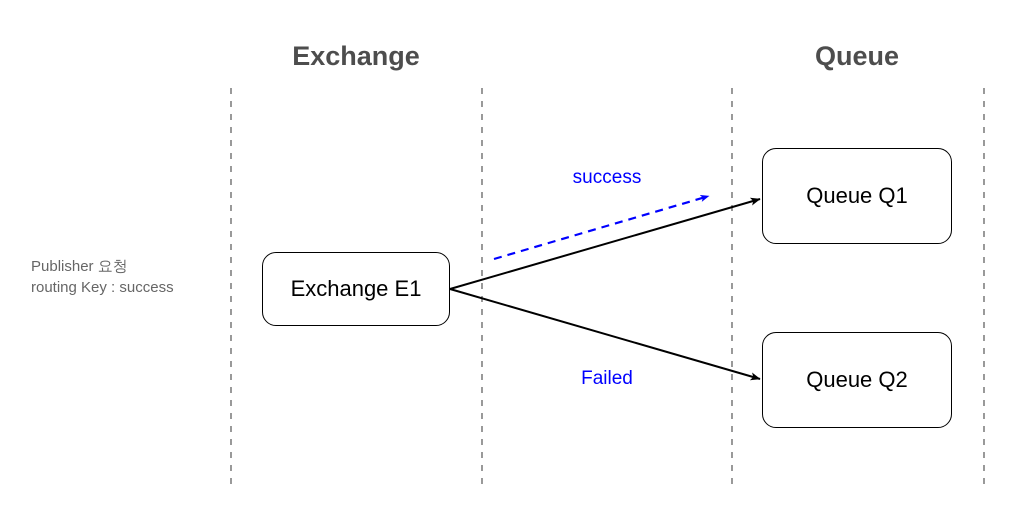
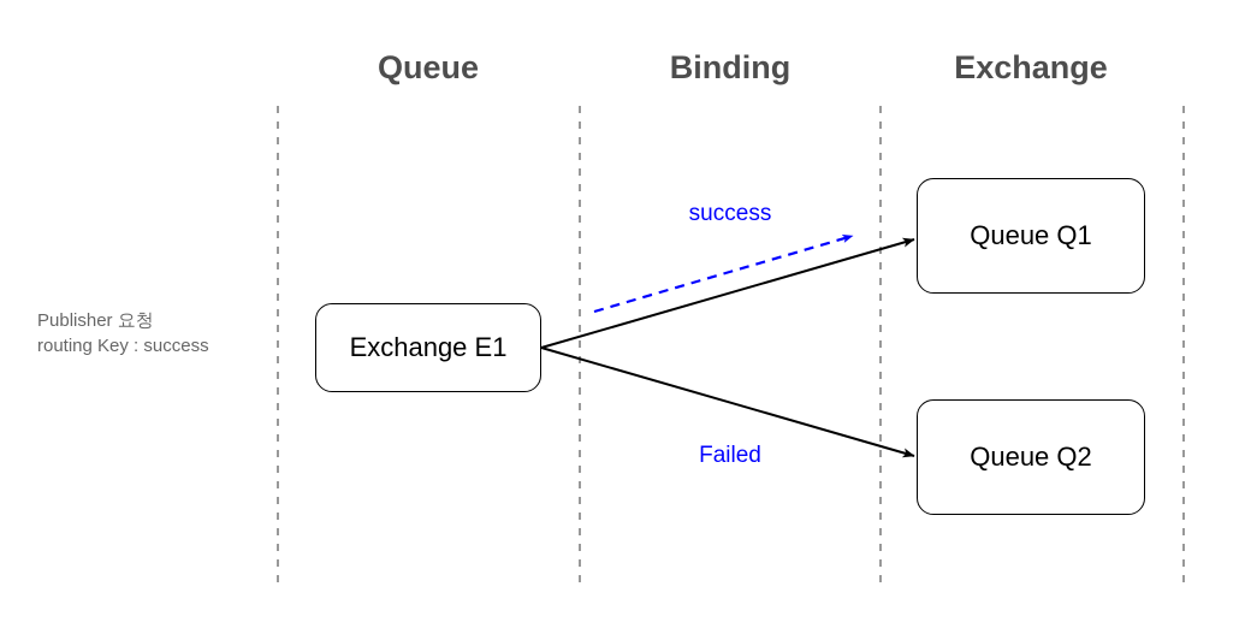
- Exchange
+ Queue
+ Binding
- Queue
+ Exchange
  Publisher 요청
  routing Key : success
  Exchange E1
  Queue Q1
  Queue Q2
  success
  Failed
